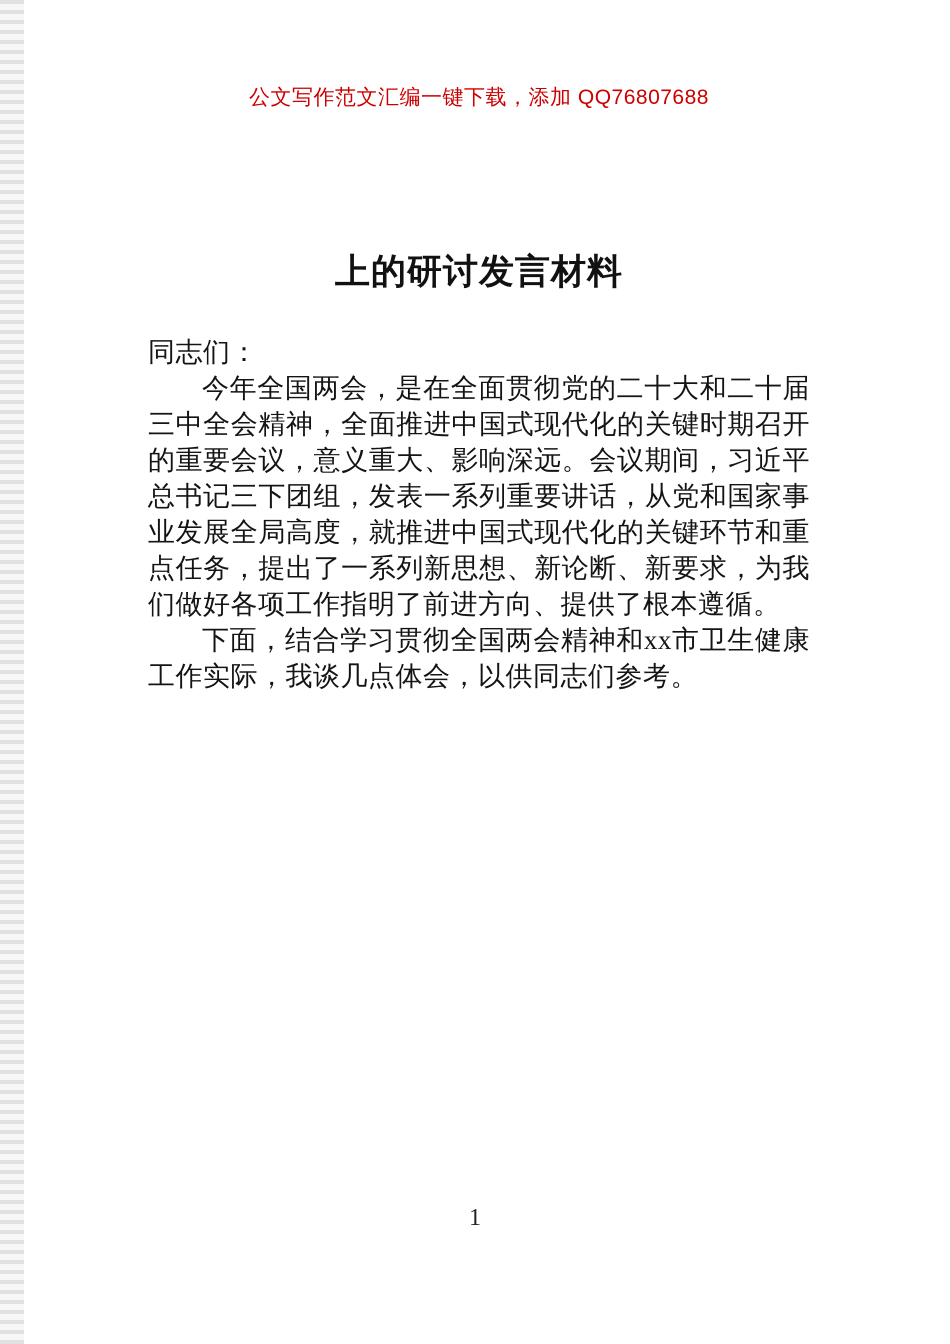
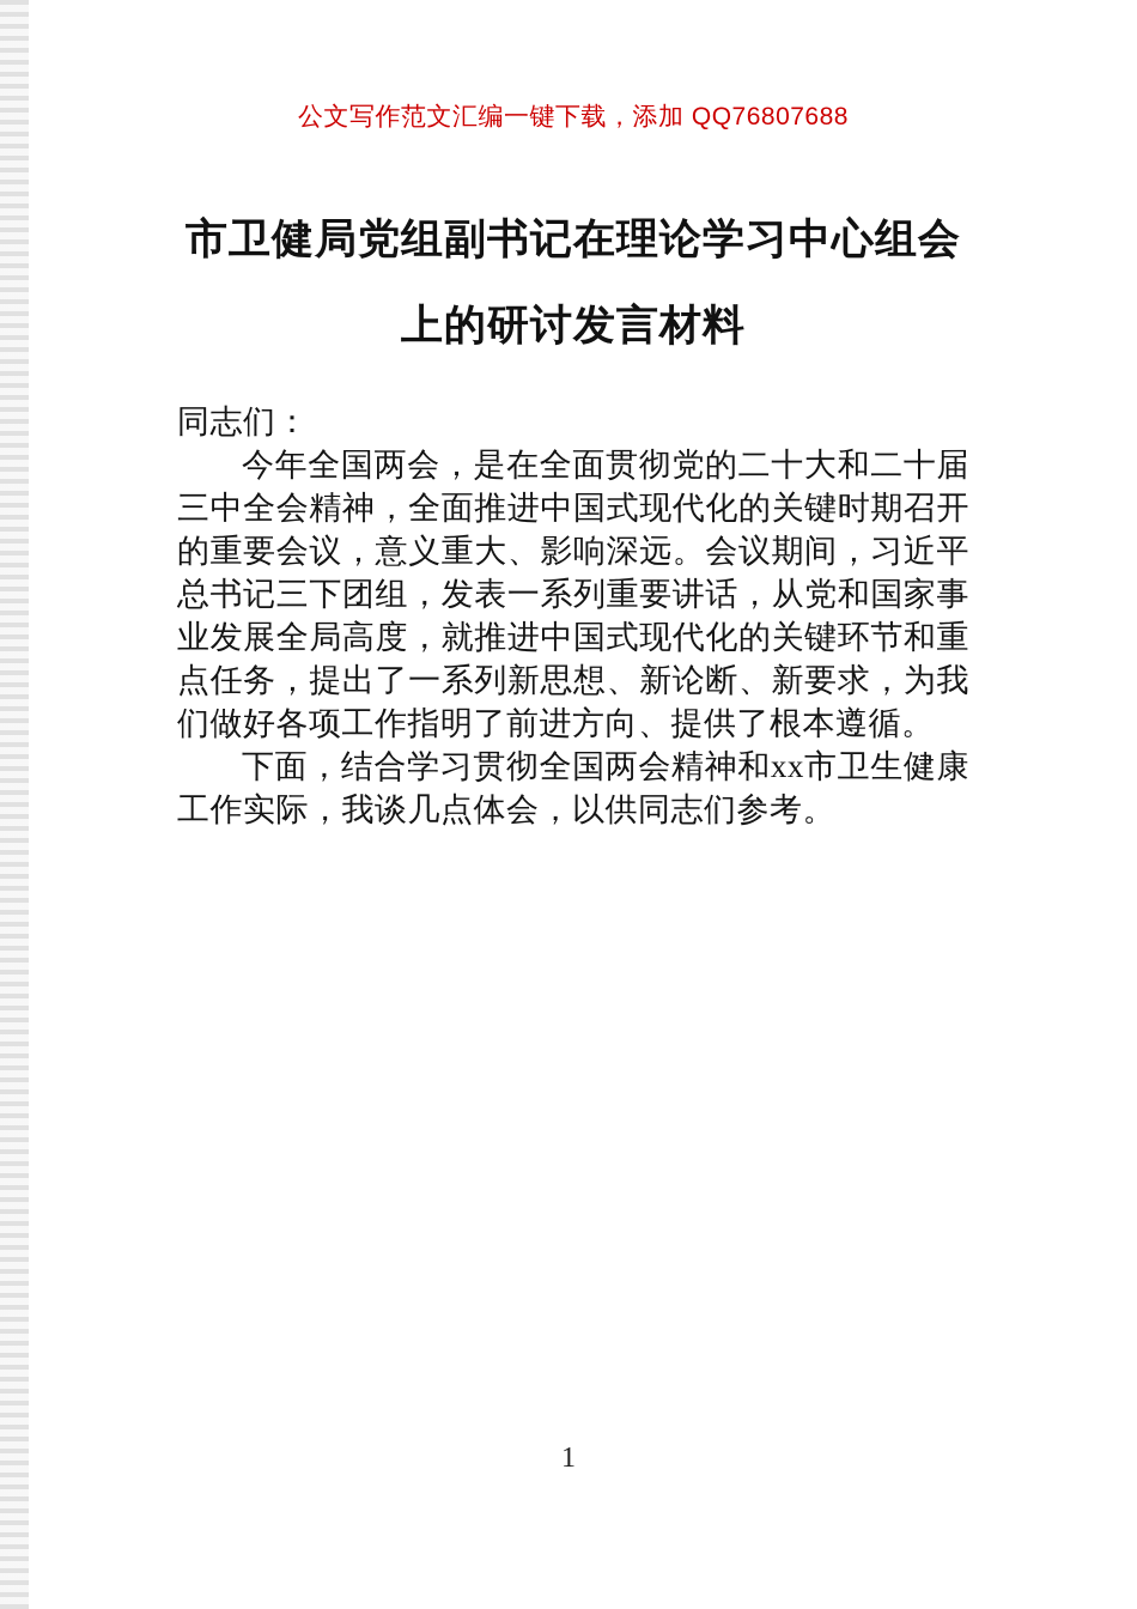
  公文写作范文汇编一键下载，添加 QQ76807688
+ 市卫健局党组副书记在理论学习中心组会
  上的研讨发言材料
  同志们：
  今年全国两会，是在全面贯彻党的二十大和二十届三中全会精神，全面推进中国式现代化的关键时期召开的重要会议，意义重大、影响深远。会议期间，习近平总书记三下团组，发表一系列重要讲话，从党和国家事业发展全局高度，就推进中国式现代化的关键环节和重点任务，提出了一系列新思想、新论断、新要求，为我们做好各项工作指明了前进方向、提供了根本遵循。
  下面，结合学习贯彻全国两会精神和xx市卫生健康工作实际，我谈几点体会，以供同志们参考。
  1
